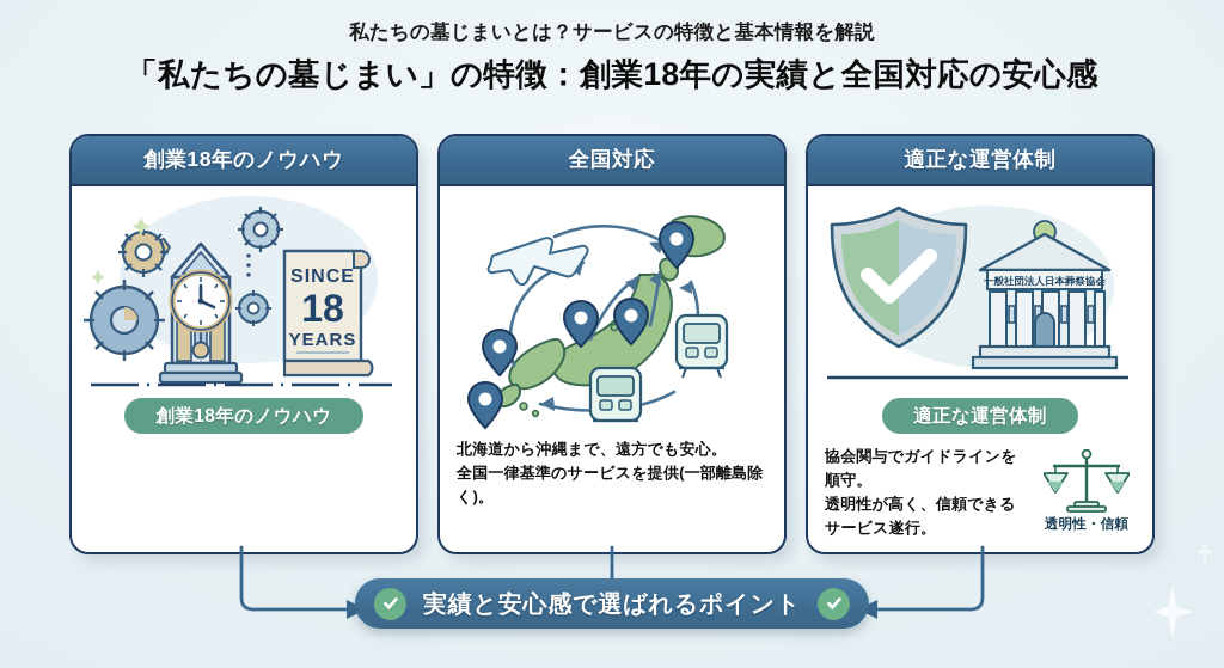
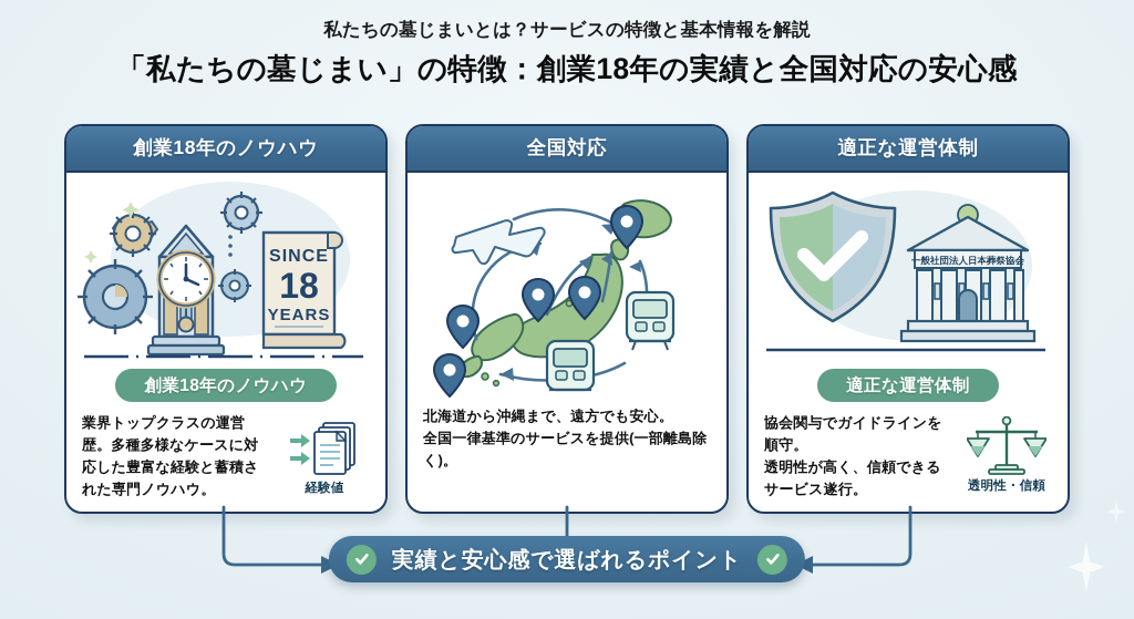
  私たちの墓じまいとは？サービスの特徴と基本情報を解説
  「私たちの墓じまい」の特徴：創業18年の実績と全国対応の安心感
  創業18年のノウハウ
  SINCE
  18
  YEARS
  創業18年のノウハウ
+ 業界トップクラスの運営歴。多種多様なケースに対応した豊富な経験と蓄積された専門ノウハウ。
+ 経験値
  全国対応
  北海道から沖縄まで、遠方でも安心。
  全国一律基準のサービスを提供(一部離島除く)。
  適正な運営体制
  一般社団法人日本葬祭協会
  適正な運営体制
  協会関与でガイドラインを順守。
  透明性が高く、信頼できるサービス遂行。
  透明性・信頼
  実績と安心感で選ばれるポイント
